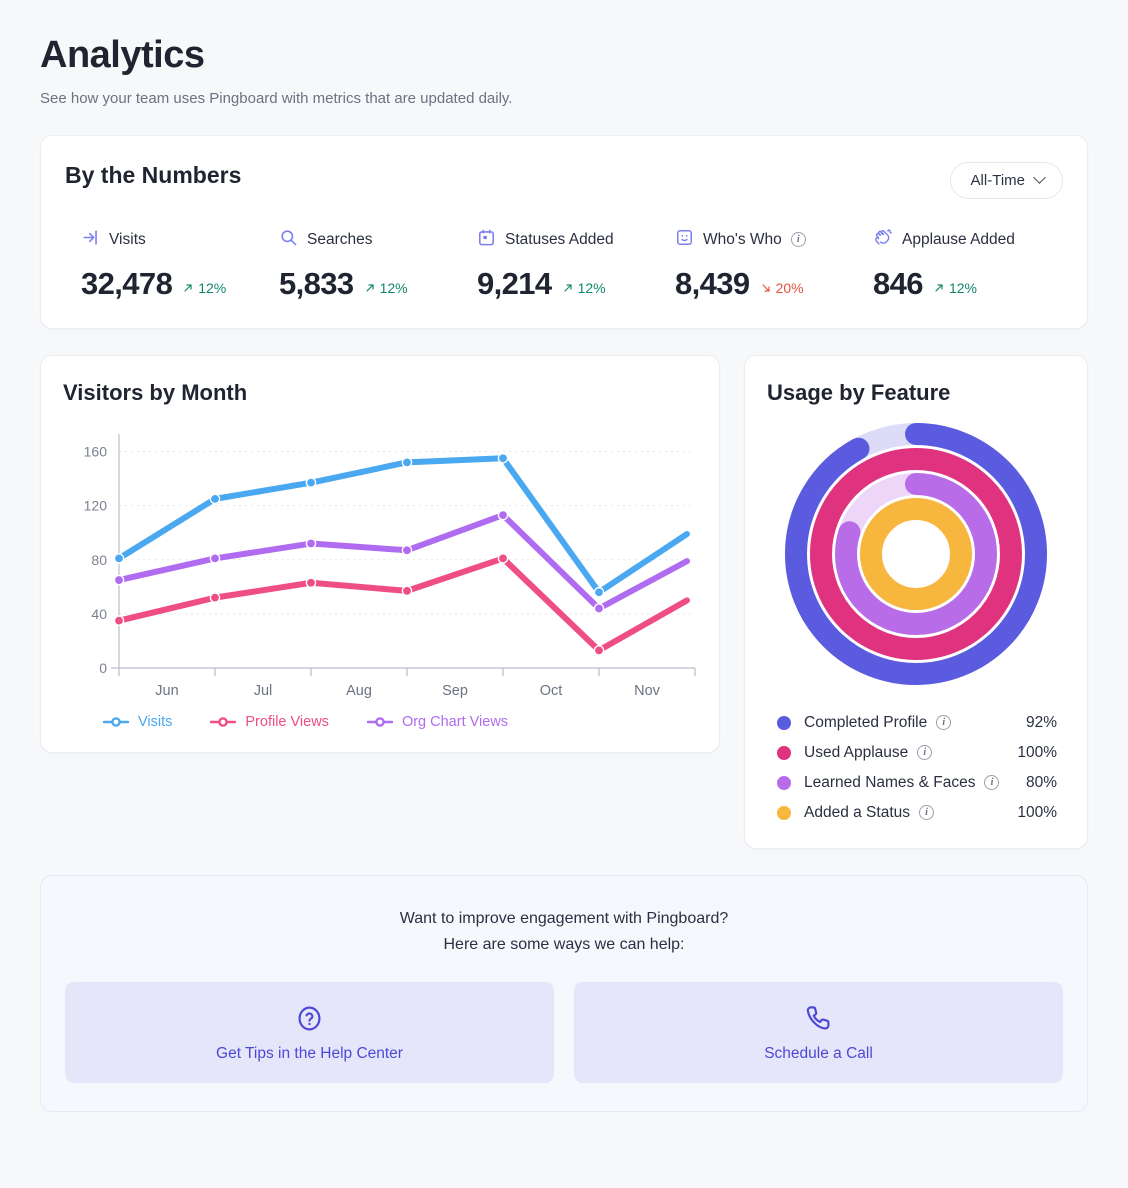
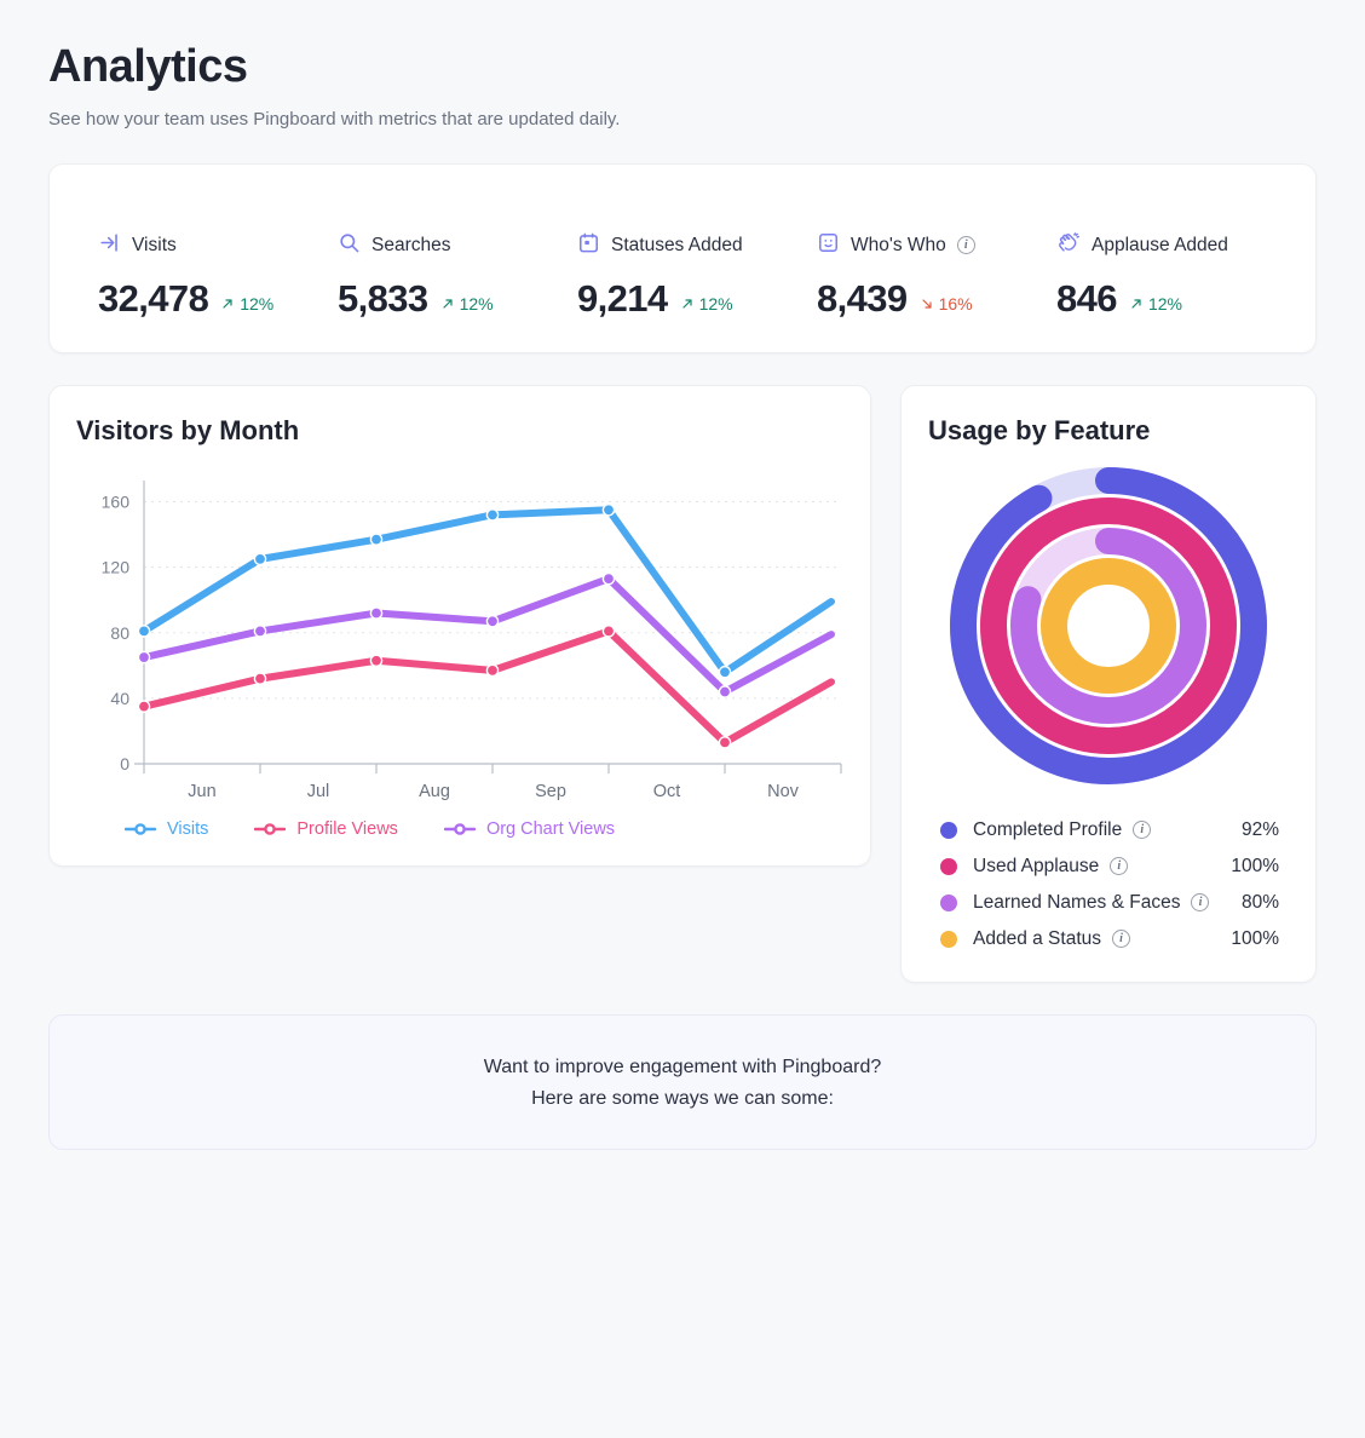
  Analytics
  See how your team uses Pingboard with metrics that are updated daily.
- By the Numbers
- All-Time
  Visits
  32,478
  12%
  Searches
  5,833
  12%
  Statuses Added
  9,214
  12%
  Who's Who
  i
  8,439
- 20%
+ 16%
  Applause Added
  846
  12%
  Visitors by Month
  0
  40
  80
  120
  160
  Jun
  Jul
  Aug
  Sep
  Oct
  Nov
  Visits
  Profile Views
  Org Chart Views
  Usage by Feature
  Completed Profile
  i
  92%
  Used Applause
  i
  100%
  Learned Names & Faces
  i
  80%
  Added a Status
  i
  100%
  Want to improve engagement with Pingboard?
- Here are some ways we can help:
+ Here are some ways we can some:
- Get Tips in the Help Center
- Schedule a Call
